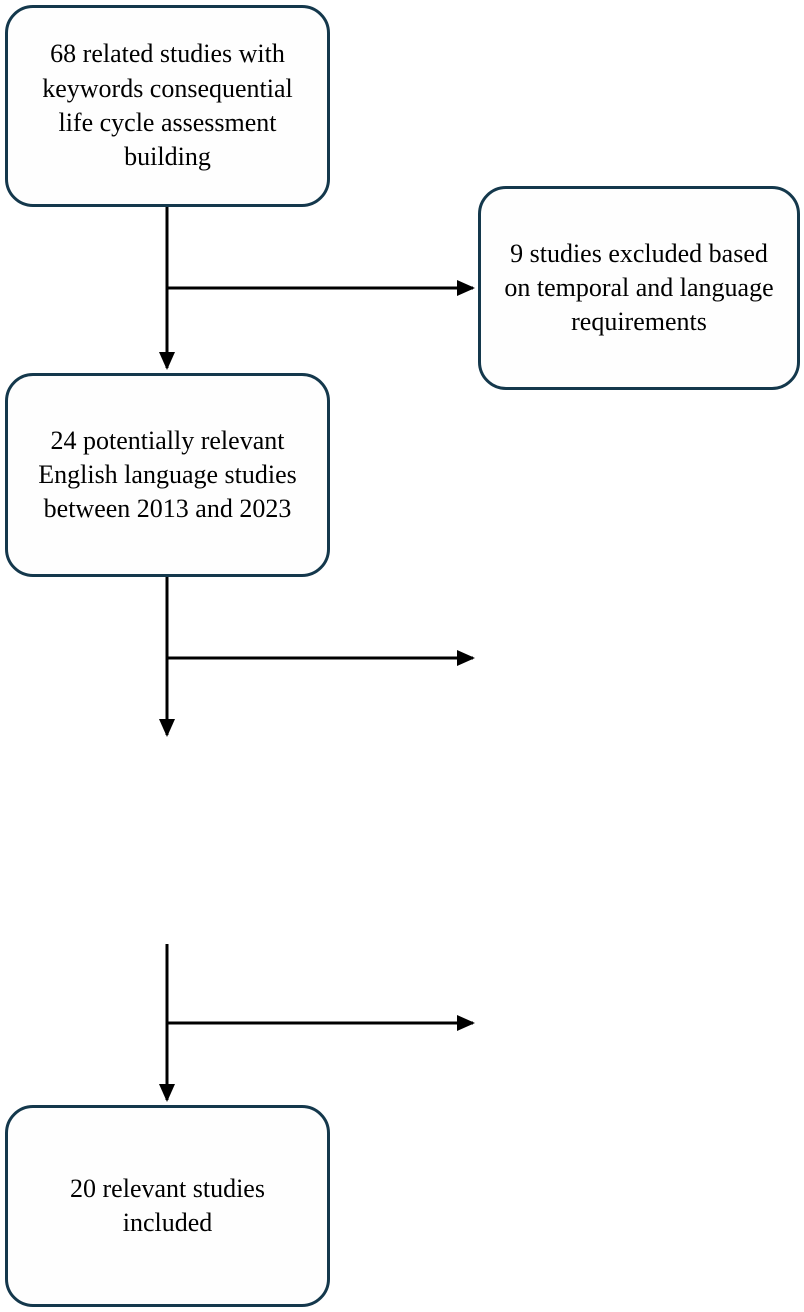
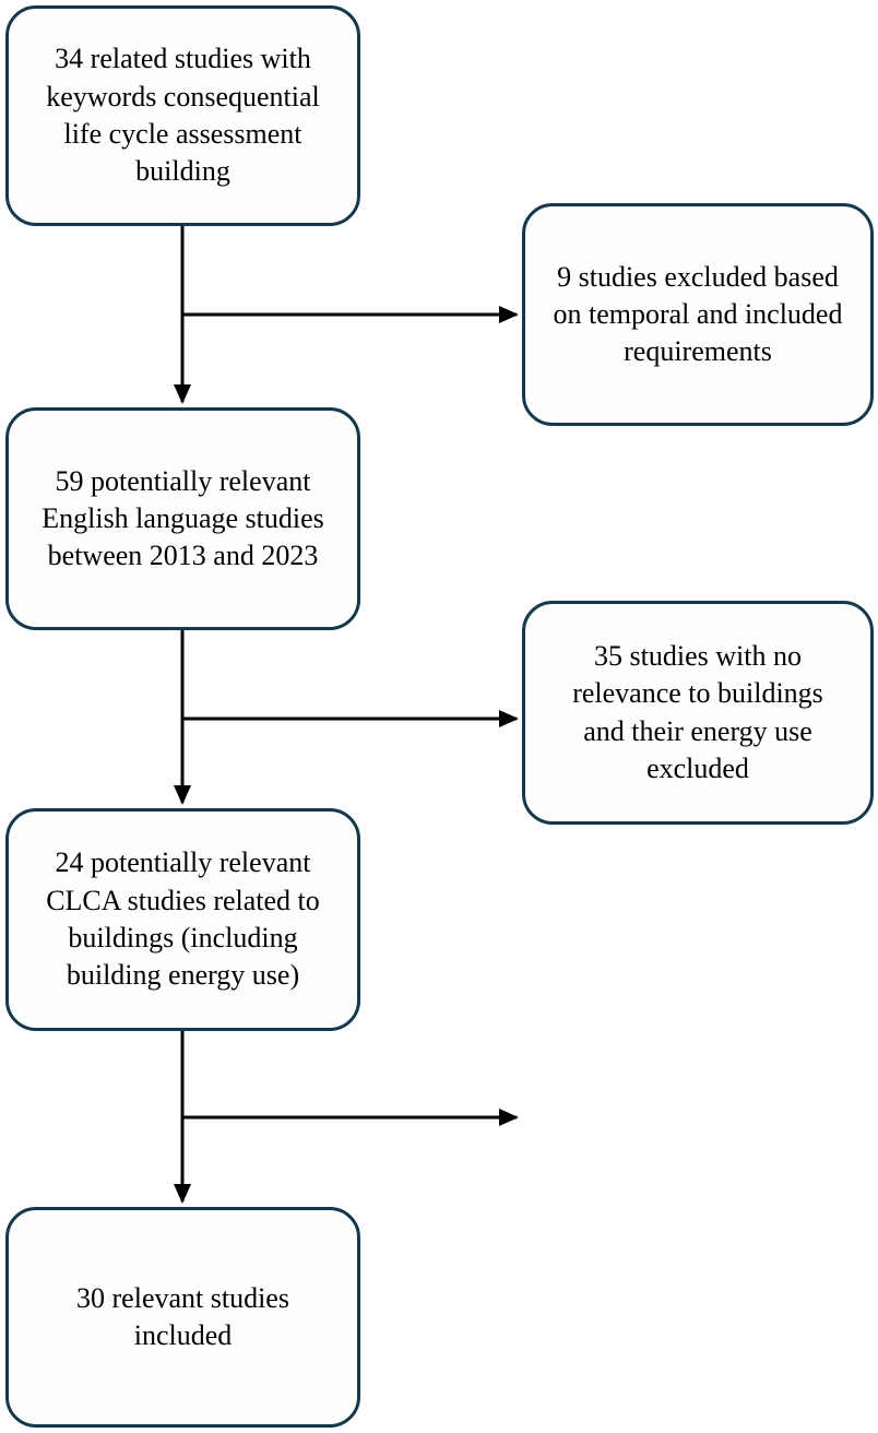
- 68 related studies with keywords consequential life cycle assessment building
+ 34 related studies with keywords consequential life cycle assessment building
- 24 potentially relevant English language studies between 2013 and 2023
+ 59 potentially relevant English language studies between 2013 and 2023
+ 24 potentially relevant CLCA studies related to buildings (including building energy use)
- 20 relevant studies included
+ 30 relevant studies included
- 9 studies excluded based on temporal and language requirements
+ 9 studies excluded based on temporal and included requirements
+ 35 studies with no relevance to buildings and their energy use excluded
